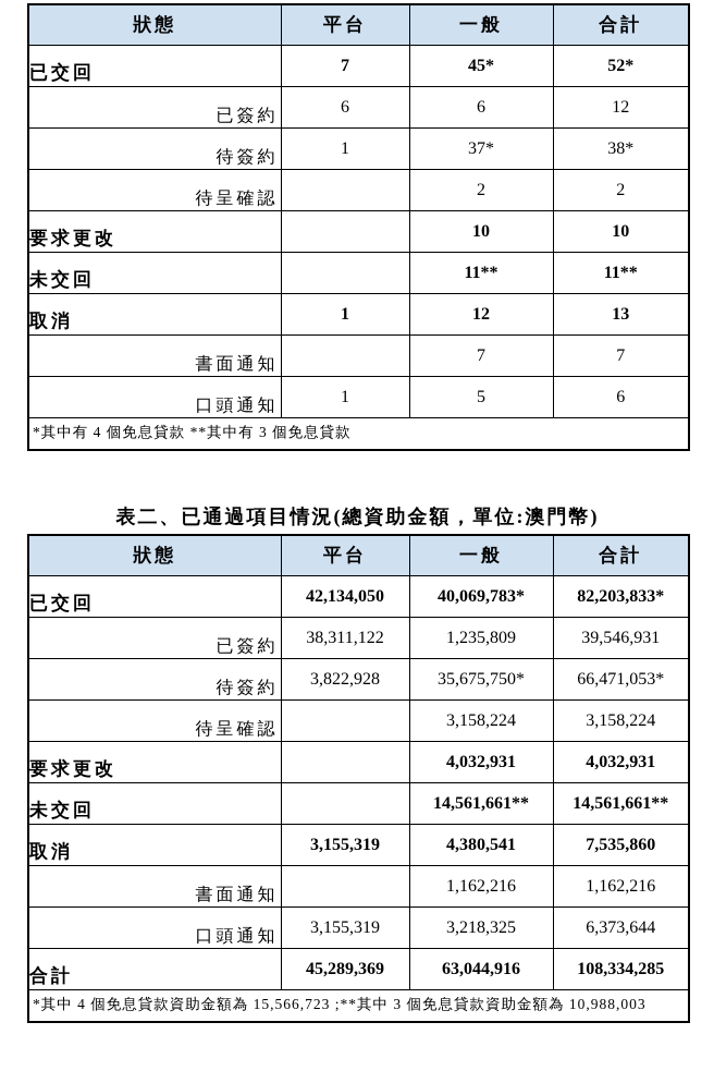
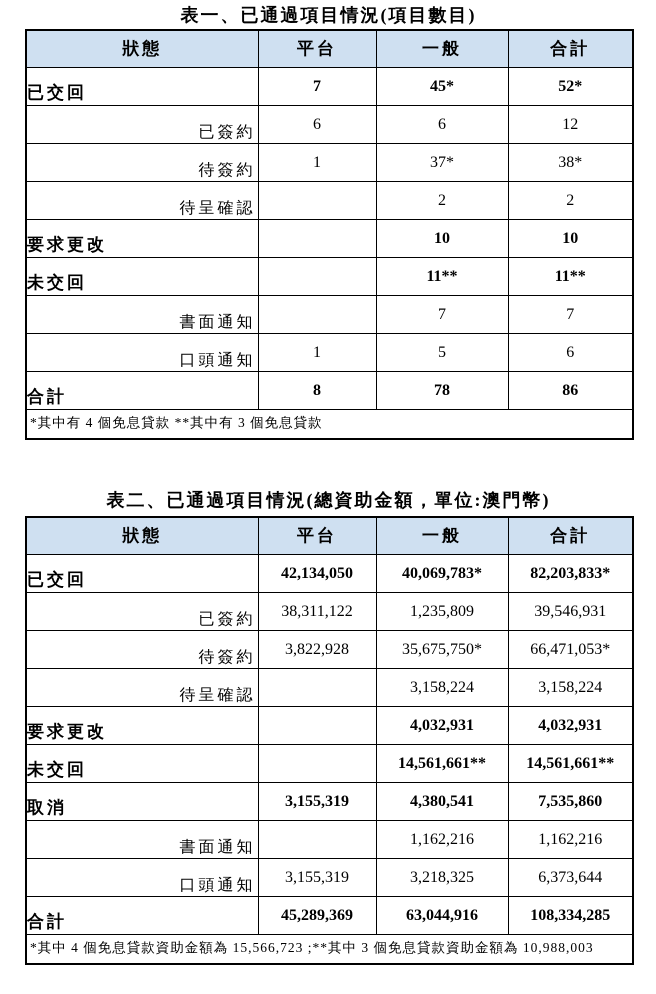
+ 表一、已通過項目情況(項目數目)
  狀態	平台	一般	合計
  已交回	7	45*	52*
  已簽約	6	6	12
  待簽約	1	37*	38*
  待呈確認		2	2
  要求更改		10	10
  未交回		11**	11**
- 取消	1	12	13
  書面通知		7	7
  口頭通知	1	5	6
+ 合計	8	78	86
  *其中有 4 個免息貸款 **其中有 3 個免息貸款
  表二、已通過項目情況(總資助金額，單位:澳門幣)
  狀態	平台	一般	合計
  已交回	42,134,050	40,069,783*	82,203,833*
  已簽約	38,311,122	1,235,809	39,546,931
  待簽約	3,822,928	35,675,750*	66,471,053*
  待呈確認		3,158,224	3,158,224
  要求更改		4,032,931	4,032,931
  未交回		14,561,661**	14,561,661**
  取消	3,155,319	4,380,541	7,535,860
  書面通知		1,162,216	1,162,216
  口頭通知	3,155,319	3,218,325	6,373,644
  合計	45,289,369	63,044,916	108,334,285
  *其中 4 個免息貸款資助金額為 15,566,723 ;**其中 3 個免息貸款資助金額為 10,988,003
